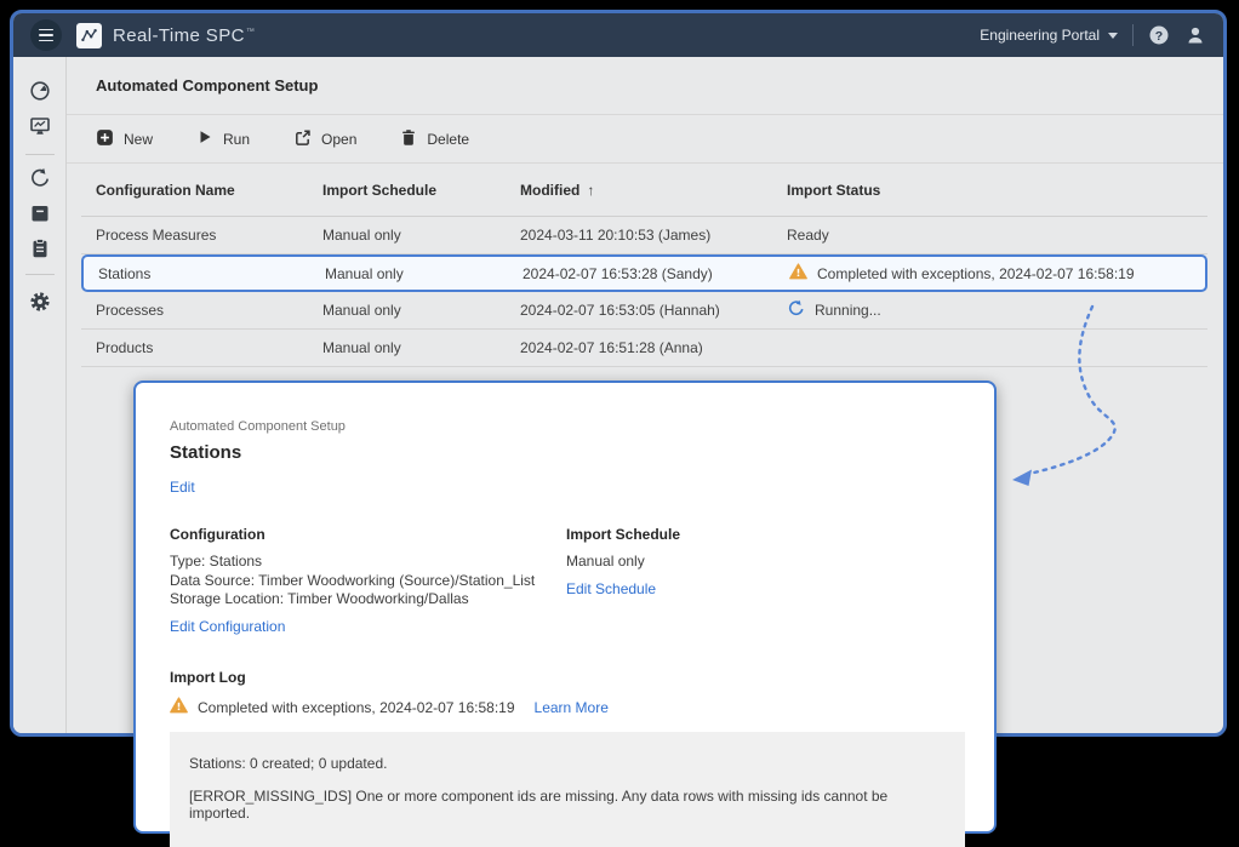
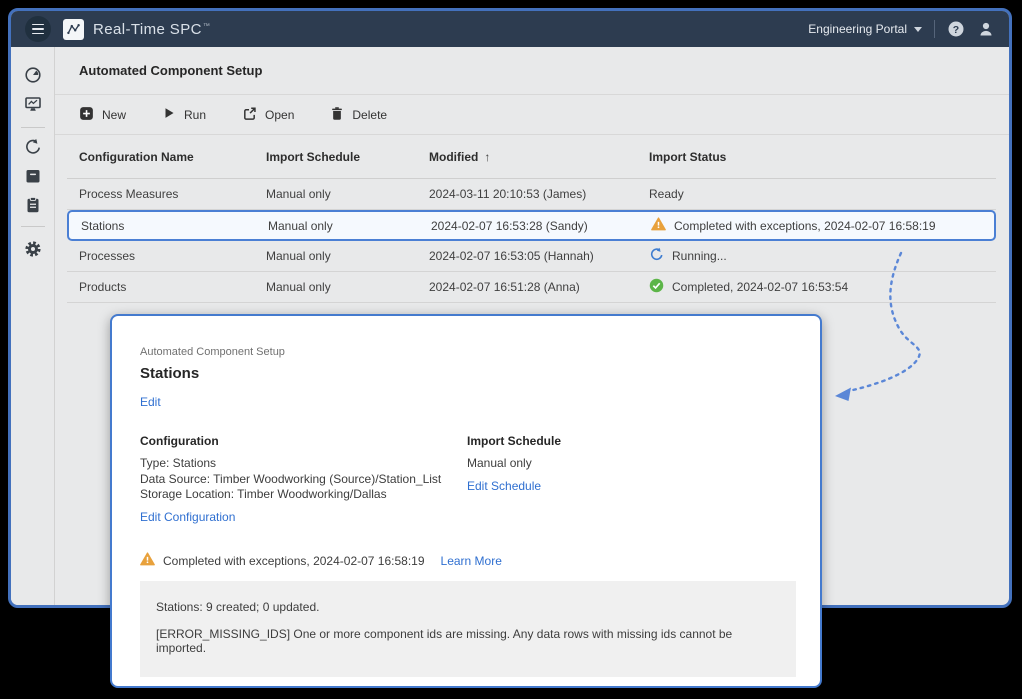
  Real-Time SPC
  Engineering Portal
  ?
  Automated Component Setup
  New
  Run
  Open
  Delete
  Configuration Name
  Import Schedule
  Modified
  ↑
  Import Status
  Process Measures
  Manual only
  2024-03-11 20:10:53 (James)
  Ready
  Stations
  Manual only
  2024-02-07 16:53:28 (Sandy)
  Completed with exceptions, 2024-02-07 16:58:19
  Processes
  Manual only
  2024-02-07 16:53:05 (Hannah)
  Running...
  Products
  Manual only
  2024-02-07 16:51:28 (Anna)
+ Completed, 2024-02-07 16:53:54
  Automated Component Setup
  Stations
  Edit
  Configuration
  Type: Stations
  Data Source: Timber Woodworking (Source)/Station_List
  Storage Location: Timber Woodworking/Dallas
  Edit Configuration
  Import Schedule
  Manual only
  Edit Schedule
- Import Log
  Completed with exceptions, 2024-02-07 16:58:19
  Learn More
- Stations: 0 created; 0 updated.
+ Stations: 9 created; 0 updated.
  [ERROR_MISSING_IDS] One or more component ids are missing. Any data rows with missing ids cannot be imported.
